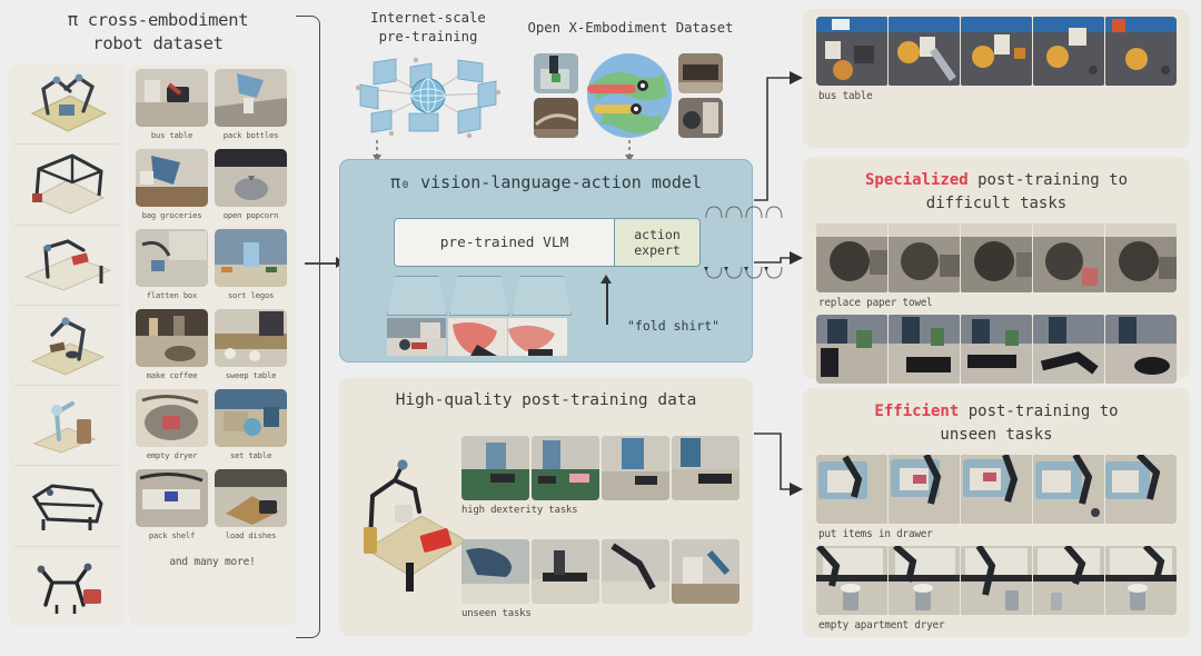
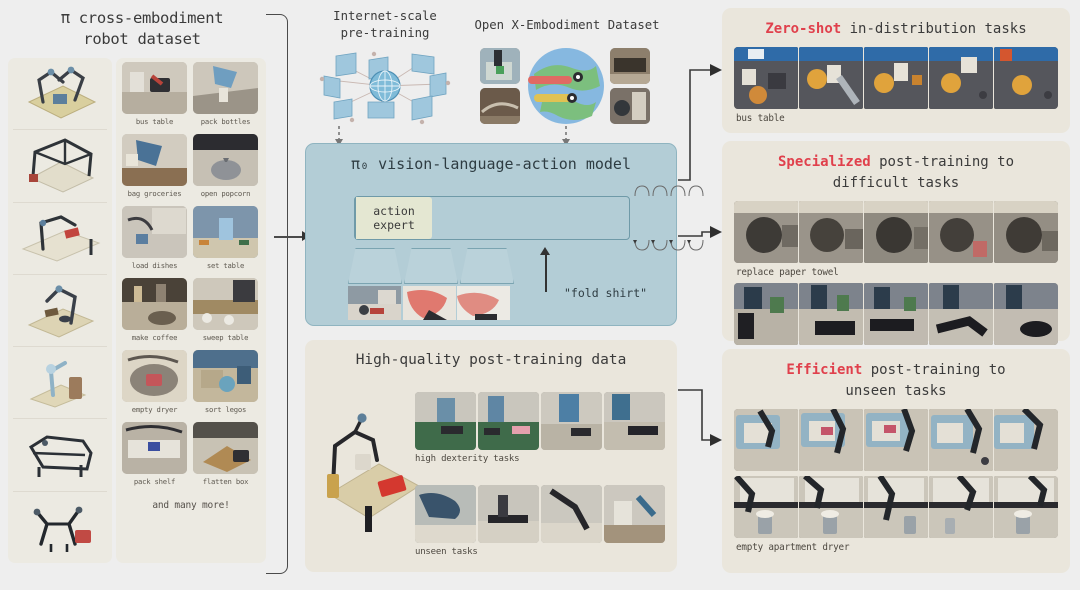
  π cross-embodiment
  robot dataset
  bus table
  pack bottles
  bag groceries
  open popcorn
- flatten box
+ load dishes
- sort legos
+ set table
  make coffee
  sweep table
  empty dryer
- set table
+ sort legos
  pack shelf
- load dishes
+ flatten box
  and many more!
  Internet-scale
  pre-training
  Open X-Embodiment Dataset
  π₀ vision-language-action model
- pre-trained VLM
  action
  expert
  "fold shirt"
  High-quality post-training data
  high dexterity tasks
  unseen tasks
+ Zero-shot in-distribution tasks
  bus table
  Specialized post-training to
  difficult tasks
  replace paper towel
  Efficient post-training to
  unseen tasks
- put items in drawer
  empty apartment dryer
